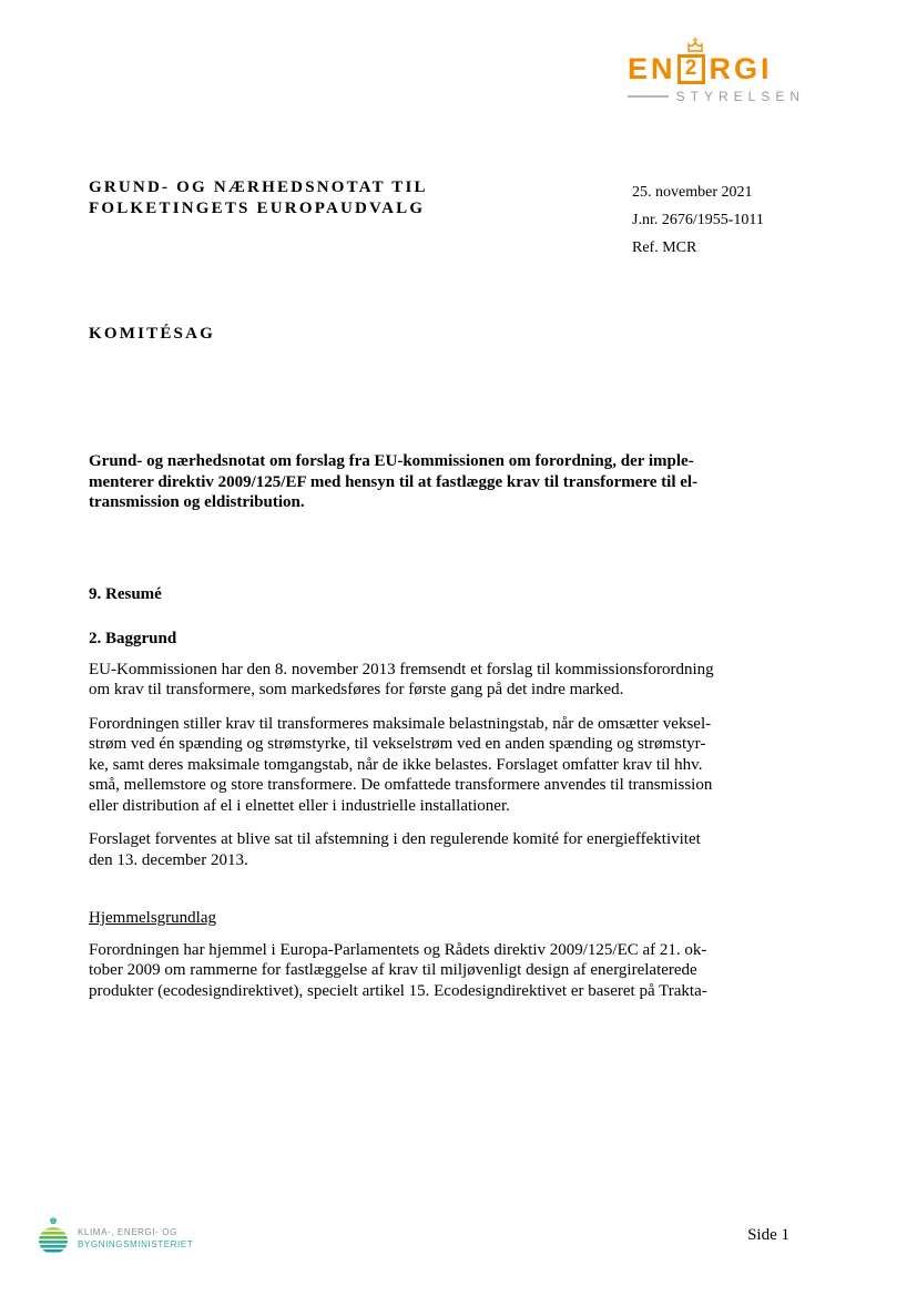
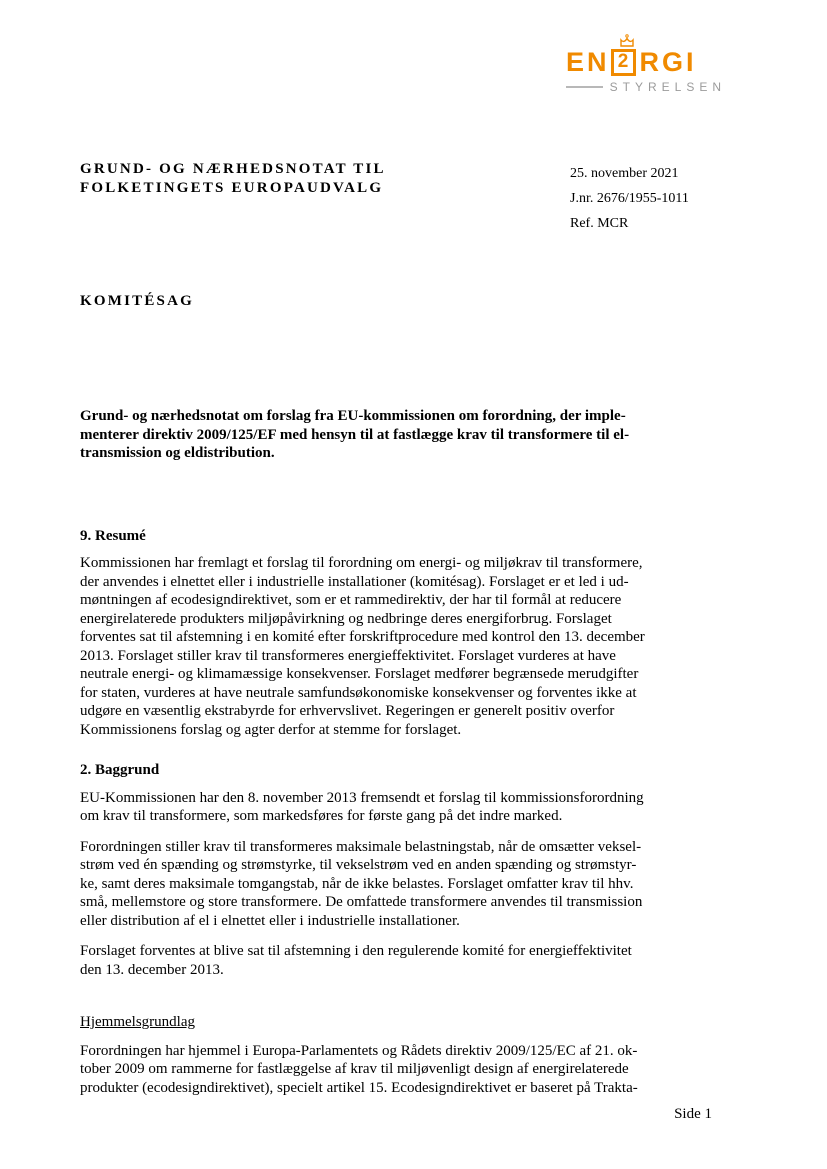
  EN
  2
  RGI
  STYRELSEN
  GRUND- OG NÆRHEDSNOTAT TIL
  FOLKETINGETS EUROPAUDVALG
  25. november 2021
  J.nr. 2676/1955-1011
  Ref. MCR
  KOMITÉSAG
  Grund- og nærhedsnotat om forslag fra EU-kommissionen om forordning, der imple-
  menterer direktiv 2009/125/EF med hensyn til at fastlægge krav til transformere til el-
  transmission og eldistribution.
  9. Resumé
+ Kommissionen har fremlagt et forslag til forordning om energi- og miljøkrav til transformere,
+ der anvendes i elnettet eller i industrielle installationer (komitésag). Forslaget er et led i ud-
+ møntningen af ecodesigndirektivet, som er et rammedirektiv, der har til formål at reducere
+ energirelaterede produkters miljøpåvirkning og nedbringe deres energiforbrug. Forslaget
+ forventes sat til afstemning i en komité efter forskriftprocedure med kontrol den 13. december
+ 2013. Forslaget stiller krav til transformeres energieffektivitet. Forslaget vurderes at have
+ neutrale energi- og klimamæssige konsekvenser. Forslaget medfører begrænsede merudgifter
+ for staten, vurderes at have neutrale samfundsøkonomiske konsekvenser og forventes ikke at
+ udgøre en væsentlig ekstrabyrde for erhvervslivet. Regeringen er generelt positiv overfor
+ Kommissionens forslag og agter derfor at stemme for forslaget.
  2. Baggrund
  EU-Kommissionen har den 8. november 2013 fremsendt et forslag til kommissionsforordning
  om krav til transformere, som markedsføres for første gang på det indre marked.
  Forordningen stiller krav til transformeres maksimale belastningstab, når de omsætter veksel-
  strøm ved én spænding og strømstyrke, til vekselstrøm ved en anden spænding og strømstyr-
  ke, samt deres maksimale tomgangstab, når de ikke belastes. Forslaget omfatter krav til hhv.
  små, mellemstore og store transformere. De omfattede transformere anvendes til transmission
  eller distribution af el i elnettet eller i industrielle installationer.
  Forslaget forventes at blive sat til afstemning i den regulerende komité for energieffektivitet
  den 13. december 2013.
  Hjemmelsgrundlag
  Forordningen har hjemmel i Europa-Parlamentets og Rådets direktiv 2009/125/EC af 21. ok-
  tober 2009 om rammerne for fastlæggelse af krav til miljøvenligt design af energirelaterede
  produkter (ecodesigndirektivet), specielt artikel 15. Ecodesigndirektivet er baseret på Trakta-
- ♚
- KLIMA-, ENERGI- OG
- BYGNINGSMINISTERIET
  Side 1
